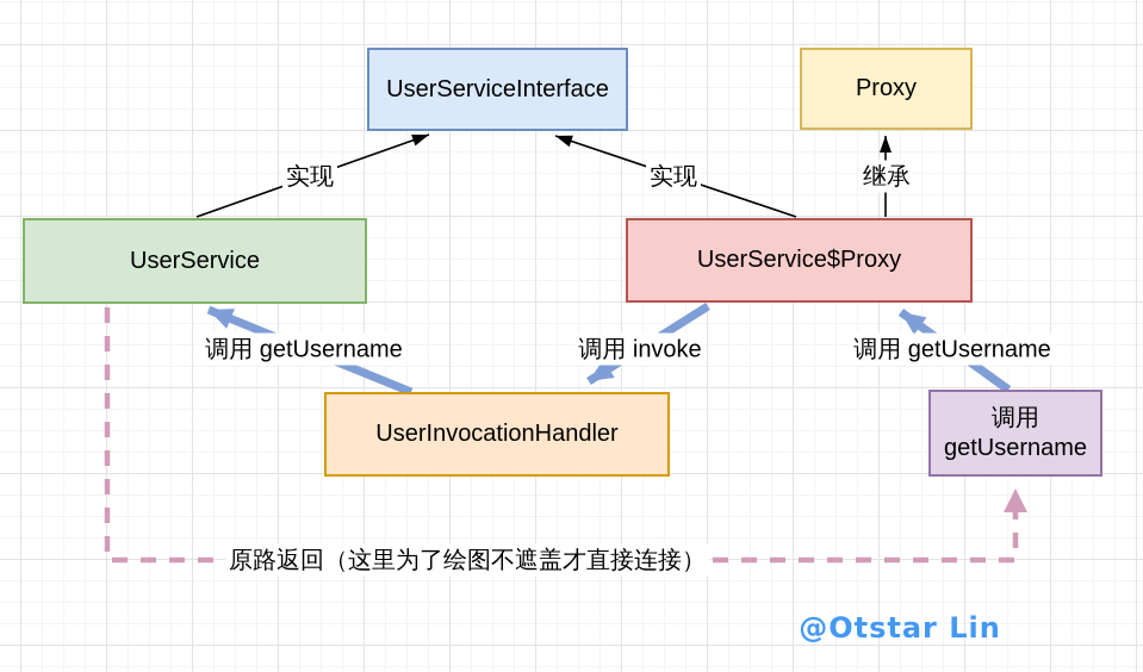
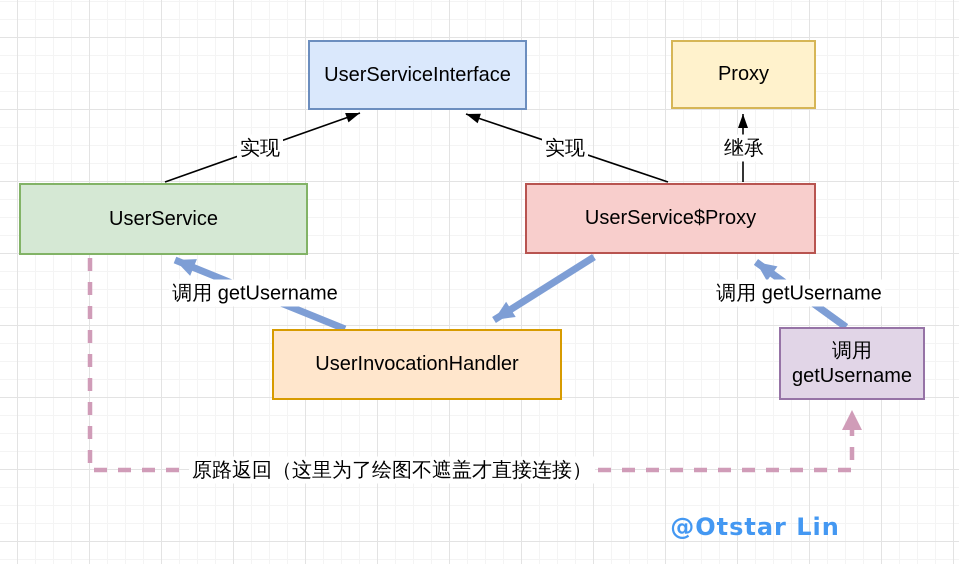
  UserServiceInterface
  Proxy
  UserService
  UserService$Proxy
  UserInvocationHandler
  调用
  getUsername
  实现
  实现
  继承
  调用 getUsername
- 调用 invoke
  调用 getUsername
  原路返回（这里为了绘图不遮盖才直接连接）
  @Otstar Lin
